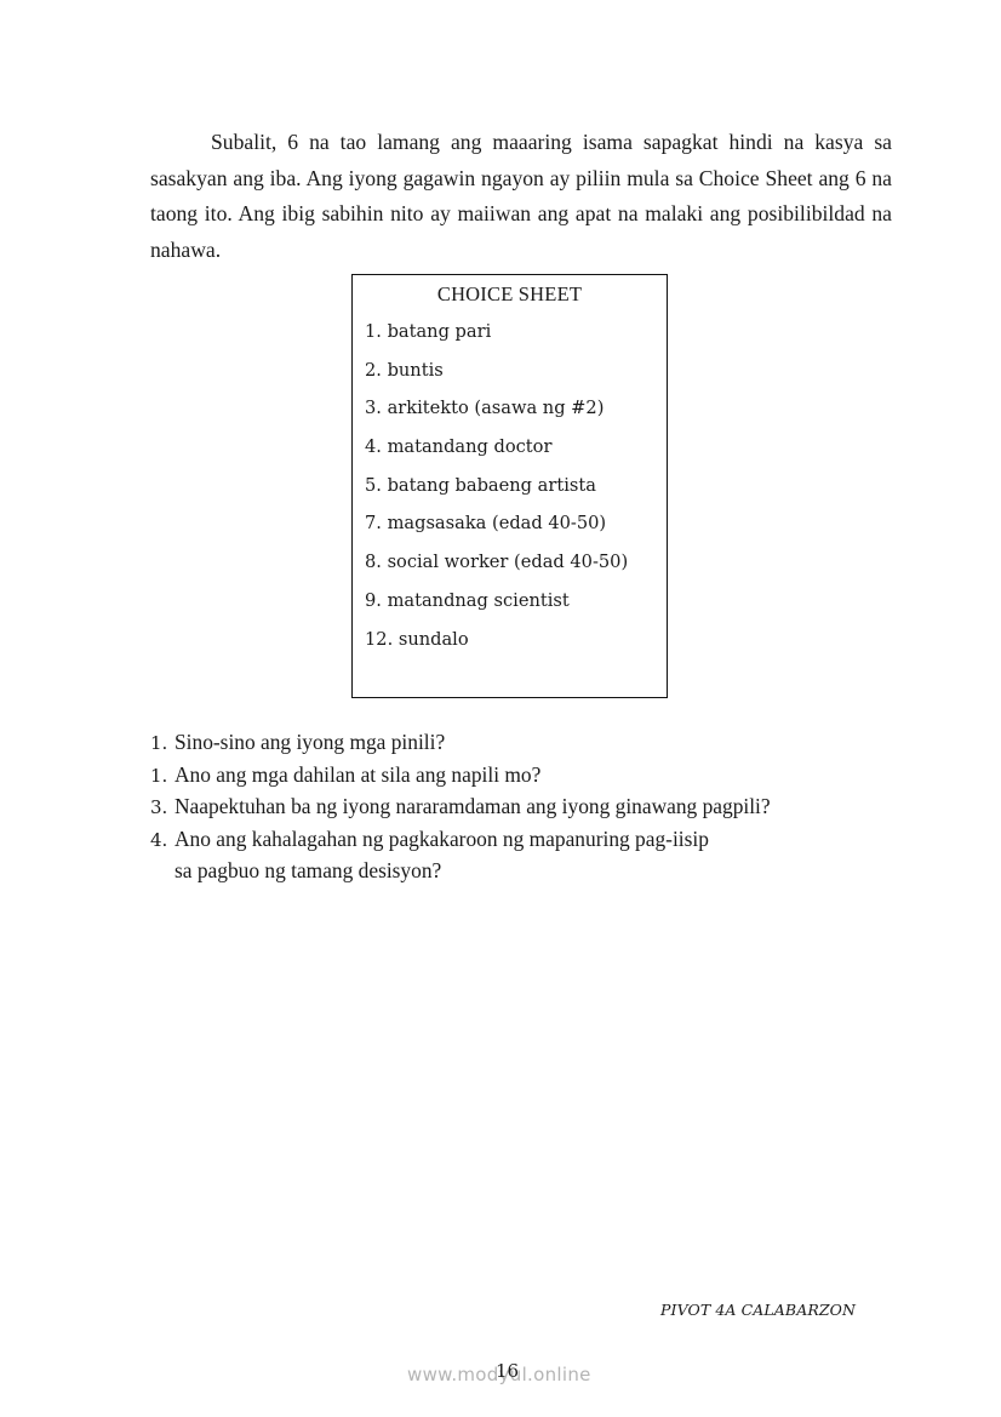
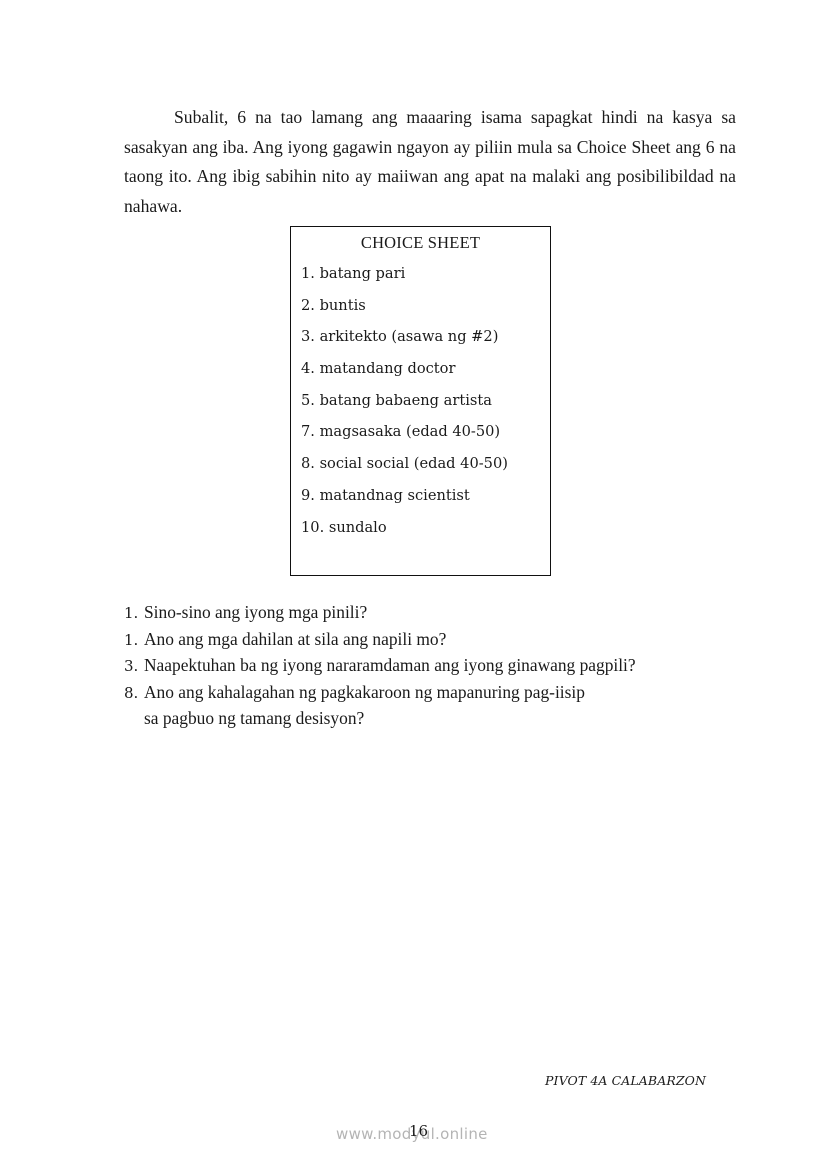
  Subalit, 6 na tao lamang ang maaaring isama sapagkat hindi na kasya sa sasakyan ang iba. Ang iyong gagawin ngayon ay piliin mula sa Choice Sheet ang 6 na taong ito. Ang ibig sabihin nito ay maiiwan ang apat na malaki ang posibilibildad na nahawa.
  CHOICE SHEET
  1. batang pari
  2. buntis
  3. arkitekto (asawa ng #2)
  4. matandang doctor
  5. batang babaeng artista
  7. magsasaka (edad 40-50)
- 8. social worker (edad 40-50)
+ 8. social social (edad 40-50)
  9. matandnag scientist
- 12. sundalo
+ 10. sundalo
  1. Sino-sino ang iyong mga pinili?
  1. Ano ang mga dahilan at sila ang napili mo?
  3. Naapektuhan ba ng iyong nararamdaman ang iyong ginawang pagpili?
- 4. Ano ang kahalagahan ng pagkakaroon ng mapanuring pag-iisip
+ 8. Ano ang kahalagahan ng pagkakaroon ng mapanuring pag-iisip
  sa pagbuo ng tamang desisyon?
  PIVOT 4A CALABARZON
  www.modyul.online
  16
